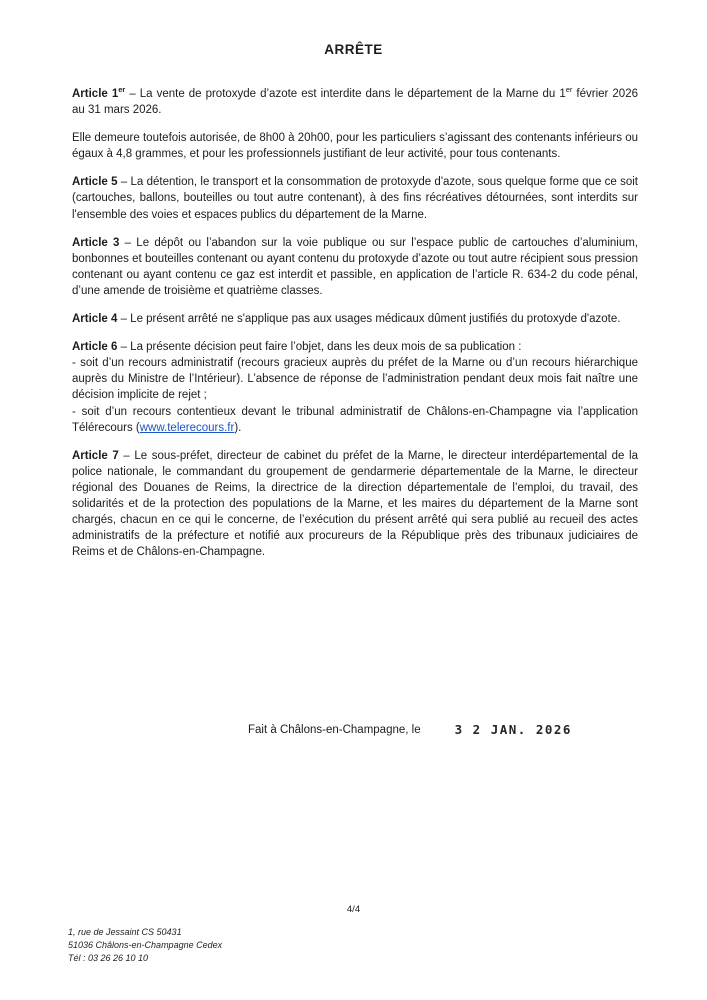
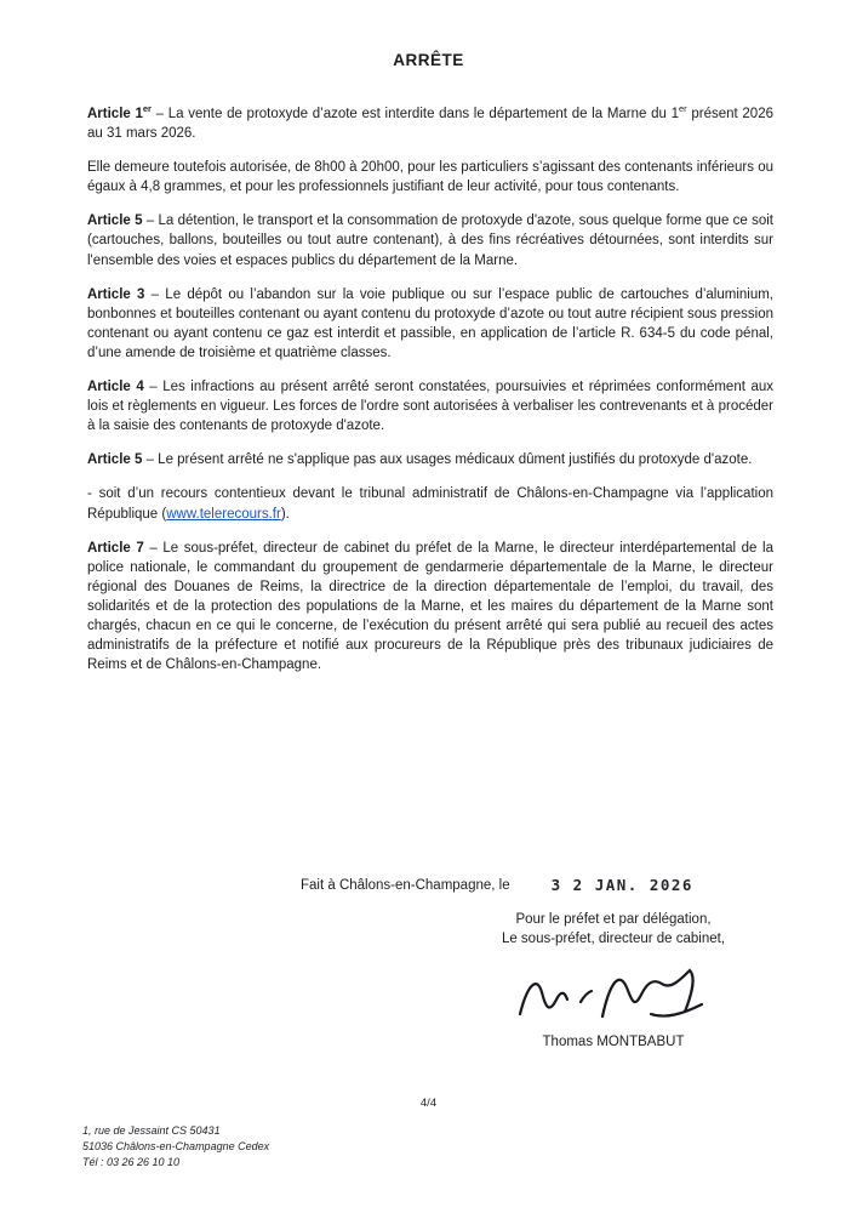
  ARRÊTE
- Article 1er – La vente de protoxyde d’azote est interdite dans le département de la Marne du 1er février 2026 au 31 mars 2026.
+ Article 1er – La vente de protoxyde d’azote est interdite dans le département de la Marne du 1er présent 2026 au 31 mars 2026.
  Elle demeure toutefois autorisée, de 8h00 à 20h00, pour les particuliers s’agissant des contenants inférieurs ou égaux à 4,8 grammes, et pour les professionnels justifiant de leur activité, pour tous contenants.
  Article 5 – La détention, le transport et la consommation de protoxyde d'azote, sous quelque forme que ce soit (cartouches, ballons, bouteilles ou tout autre contenant), à des fins récréatives détournées, sont interdits sur l'ensemble des voies et espaces publics du département de la Marne.
- Article 3 – Le dépôt ou l’abandon sur la voie publique ou sur l’espace public de cartouches d’aluminium, bonbonnes et bouteilles contenant ou ayant contenu du protoxyde d’azote ou tout autre récipient sous pression contenant ou ayant contenu ce gaz est interdit et passible, en application de l’article R. 634-2 du code pénal, d’une amende de troisième et quatrième classes.
+ Article 3 – Le dépôt ou l’abandon sur la voie publique ou sur l’espace public de cartouches d’aluminium, bonbonnes et bouteilles contenant ou ayant contenu du protoxyde d’azote ou tout autre récipient sous pression contenant ou ayant contenu ce gaz est interdit et passible, en application de l’article R. 634-5 du code pénal, d’une amende de troisième et quatrième classes.
+ Article 4 – Les infractions au présent arrêté seront constatées, poursuivies et réprimées conformément aux lois et règlements en vigueur. Les forces de l'ordre sont autorisées à verbaliser les contrevenants et à procéder à la saisie des contenants de protoxyde d'azote.
- Article 4 – Le présent arrêté ne s'applique pas aux usages médicaux dûment justifiés du protoxyde d'azote.
+ Article 5 – Le présent arrêté ne s'applique pas aux usages médicaux dûment justifiés du protoxyde d'azote.
- Article 6 – La présente décision peut faire l’objet, dans les deux mois de sa publication :
- - soit d’un recours administratif (recours gracieux auprès du préfet de la Marne ou d’un recours hiérarchique auprès du Ministre de l’Intérieur). L’absence de réponse de l’administration pendant deux mois fait naître une décision implicite de rejet ;
- - soit d’un recours contentieux devant le tribunal administratif de Châlons-en-Champagne via l’application Télérecours (www.telerecours.fr).
+ - soit d’un recours contentieux devant le tribunal administratif de Châlons-en-Champagne via l’application République (www.telerecours.fr).
  Article 7 – Le sous-préfet, directeur de cabinet du préfet de la Marne, le directeur interdépartemental de la police nationale, le commandant du groupement de gendarmerie départementale de la Marne, le directeur régional des Douanes de Reims, la directrice de la direction départementale de l’emploi, du travail, des solidarités et de la protection des populations de la Marne, et les maires du département de la Marne sont chargés, chacun en ce qui le concerne, de l’exécution du présent arrêté qui sera publié au recueil des actes administratifs de la préfecture et notifié aux procureurs de la République près des tribunaux judiciaires de Reims et de Châlons-en-Champagne.
  Fait à Châlons-en-Champagne, le
  3 2 JAN. 2026
+ Pour le préfet et par délégation,
+ Le sous-préfet, directeur de cabinet,
+ Thomas MONTBABUT
  4/4
  1, rue de Jessaint CS 50431
  51036 Châlons-en-Champagne Cedex
  Tél : 03 26 26 10 10
